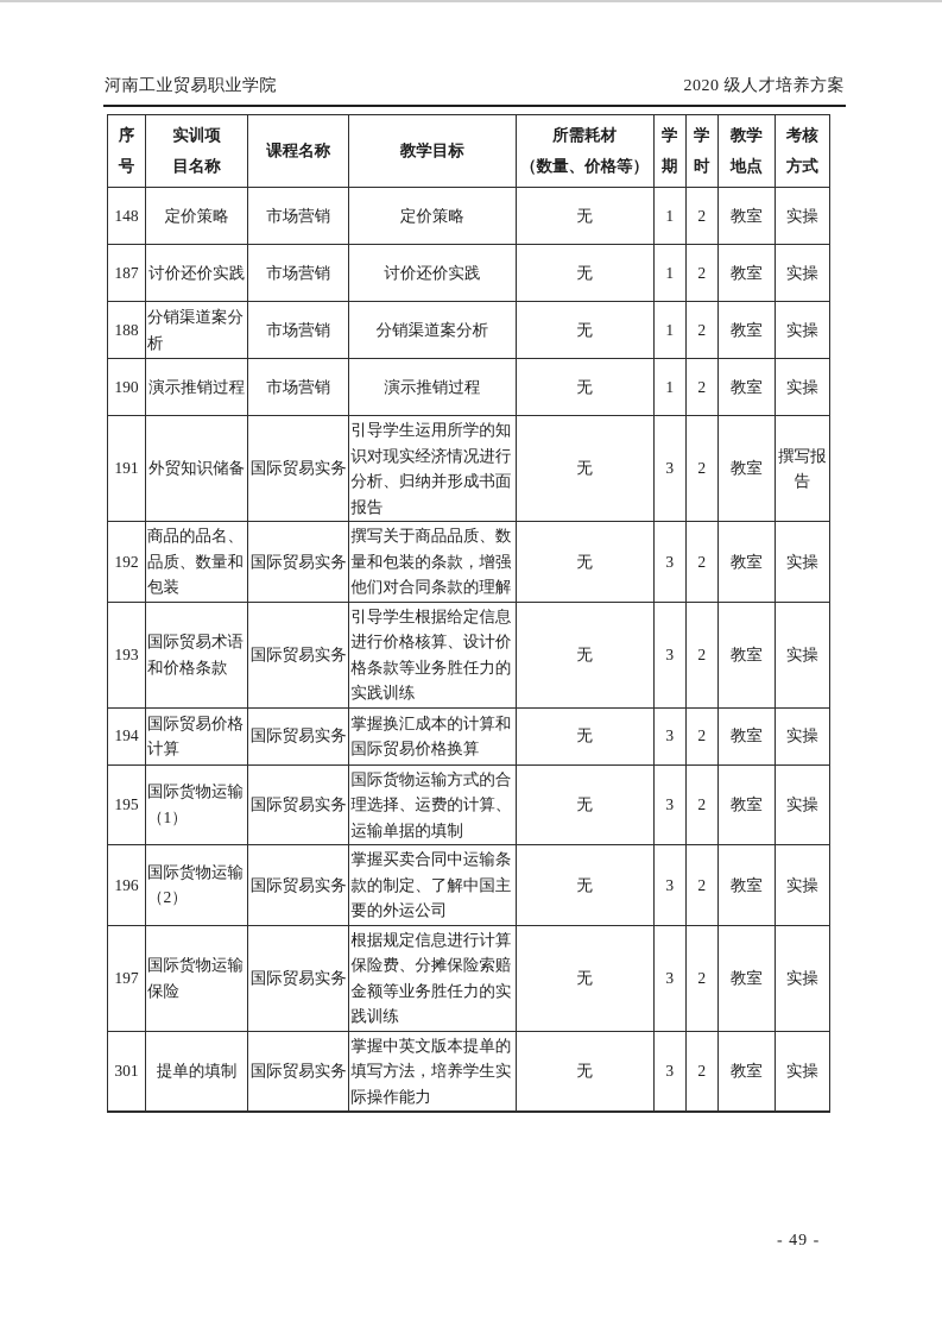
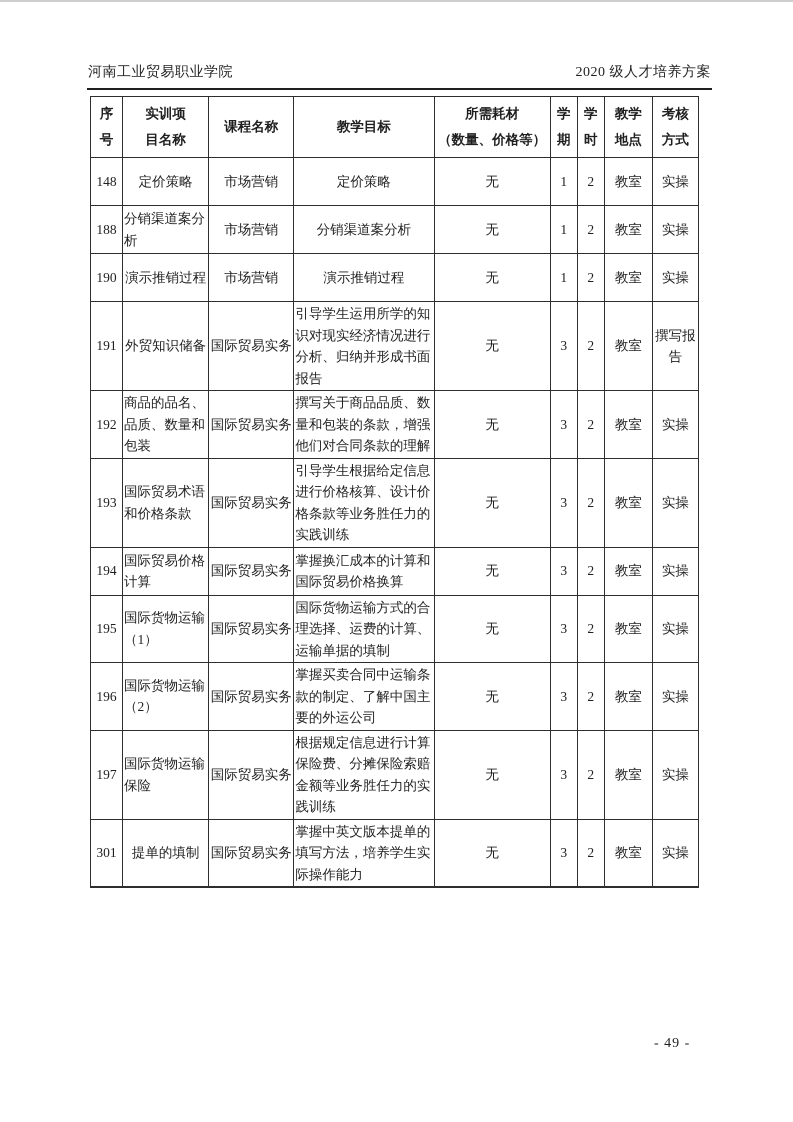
  河南工业贸易职业学院
  2020 级人才培养方案
  序 号	实训项 目名称	课程名称	教学目标	所需耗材 （数量、价格等）	学 期	学 时	教学 地点	考核 方式
  148	定价策略	市场营销	定价策略	无	1	2	教室	实操
- 187	讨价还价实践	市场营销	讨价还价实践	无	1	2	教室	实操
  188	分销渠道案分析	市场营销	分销渠道案分析	无	1	2	教室	实操
  190	演示推销过程	市场营销	演示推销过程	无	1	2	教室	实操
  191	外贸知识储备	国际贸易实务	引导学生运用所学的知识对现实经济情况进行分析、归纳并形成书面报告	无	3	2	教室	撰写报告
  192	商品的品名、品质、数量和包装	国际贸易实务	撰写关于商品品质、数量和包装的条款，增强他们对合同条款的理解	无	3	2	教室	实操
  193	国际贸易术语和价格条款	国际贸易实务	引导学生根据给定信息进行价格核算、设计价格条款等业务胜任力的实践训练	无	3	2	教室	实操
  194	国际贸易价格计算	国际贸易实务	掌握换汇成本的计算和国际贸易价格换算	无	3	2	教室	实操
  195	国际货物运输（1）	国际贸易实务	国际货物运输方式的合理选择、运费的计算、运输单据的填制	无	3	2	教室	实操
  196	国际货物运输（2）	国际贸易实务	掌握买卖合同中运输条款的制定、了解中国主要的外运公司	无	3	2	教室	实操
  197	国际货物运输保险	国际贸易实务	根据规定信息进行计算保险费、分摊保险索赔金额等业务胜任力的实践训练	无	3	2	教室	实操
  301	提单的填制	国际贸易实务	掌握中英文版本提单的填写方法，培养学生实际操作能力	无	3	2	教室	实操
  - 49 -
